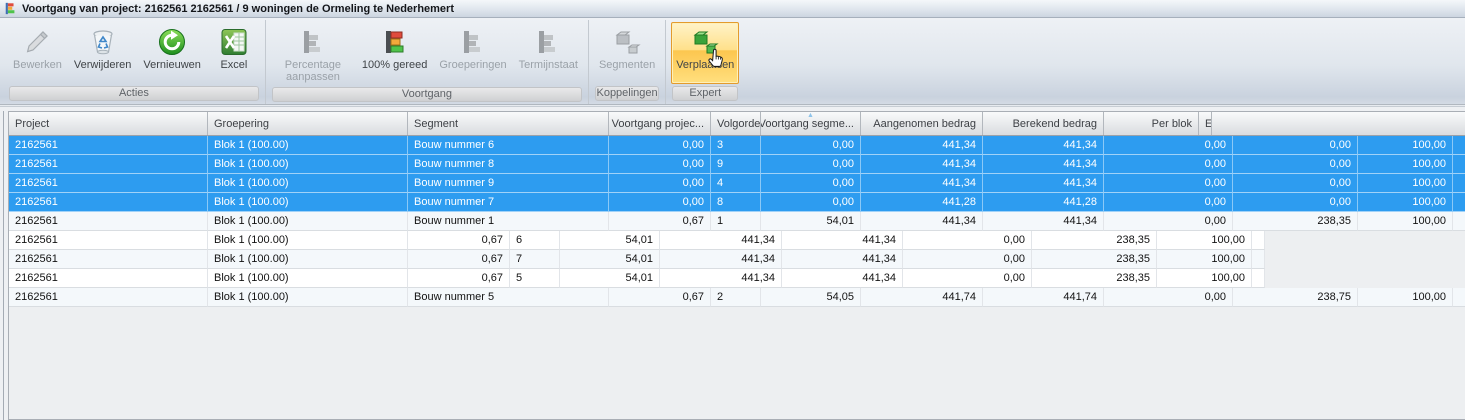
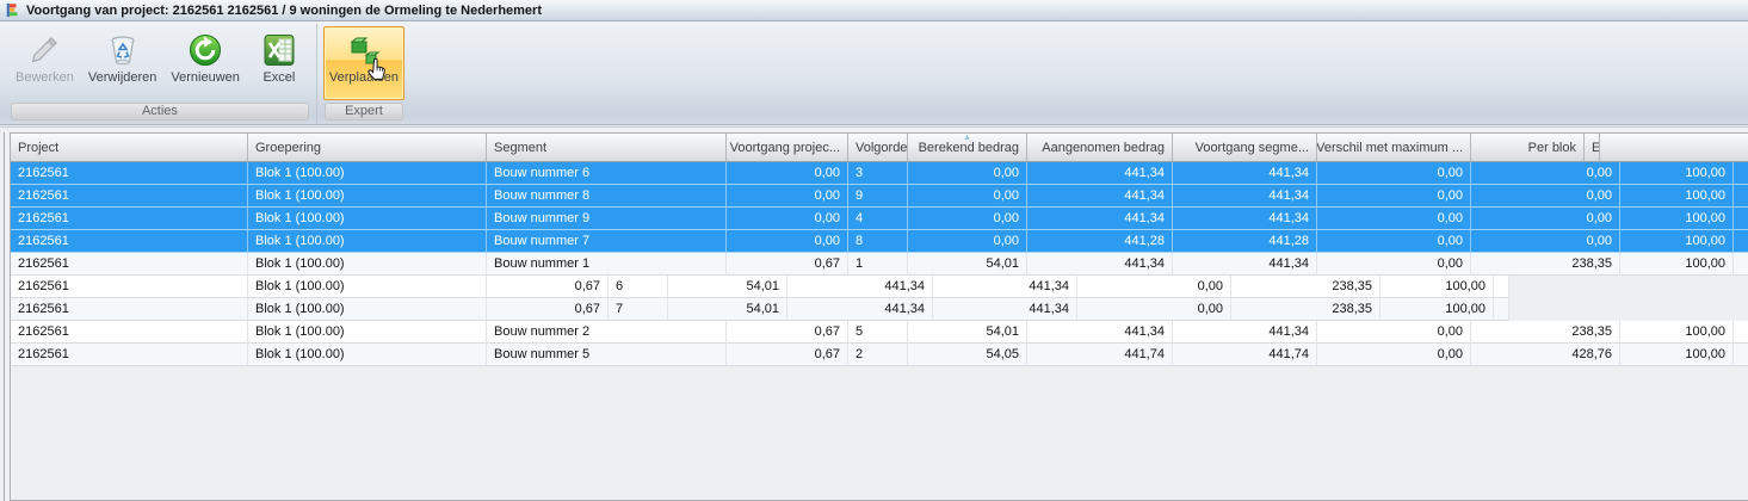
  Voortgang van project: 2162561 2162561 / 9 woningen de Ormeling te Nederhemert
  Bewerken
  Verwijderen
  Vernieuwen
  Excel
  Acties
- Percentage aanpassen
- 100% gereed
- Groeperingen
- Termijnstaat
- Voortgang
- Segmenten
- Koppelingen
  Verplaaen
  Expert
  Project
  Groepering
  Segment
  Voortgang projec...
  Volgorde
- Voortgang segme...
+ Berekend bedrag
  Aangenomen bedrag
- Berekend bedrag
+ Voortgang segme...
+ Verschil met maximum ...
  Per blok
  E
  2162561
  Blok 1 (100.00)
  Bouw nummer 6
  0,00
  3
  0,00
  441,34
  441,34
  0,00
  0,00
  100,00
  2162561
  Blok 1 (100.00)
  Bouw nummer 8
  0,00
  9
  0,00
  441,34
  441,34
  0,00
  0,00
  100,00
  2162561
  Blok 1 (100.00)
  Bouw nummer 9
  0,00
  4
  0,00
  441,34
  441,34
  0,00
  0,00
  100,00
  2162561
  Blok 1 (100.00)
  Bouw nummer 7
  0,00
  8
  0,00
  441,28
  441,28
  0,00
  0,00
  100,00
  2162561
  Blok 1 (100.00)
  Bouw nummer 1
  0,67
  1
  54,01
  441,34
  441,34
  0,00
  238,35
  100,00
  2162561
  Blok 1 (100.00)
  0,67
  6
  54,01
  441,34
  441,34
  0,00
  238,35
  100,00
  2162561
  Blok 1 (100.00)
  0,67
  7
  54,01
  441,34
  441,34
  0,00
  238,35
  100,00
  2162561
  Blok 1 (100.00)
+ Bouw nummer 2
  0,67
  5
  54,01
  441,34
  441,34
  0,00
  238,35
  100,00
  2162561
  Blok 1 (100.00)
  Bouw nummer 5
  0,67
  2
  54,05
  441,74
  441,74
  0,00
- 238,75
+ 428,76
  100,00
